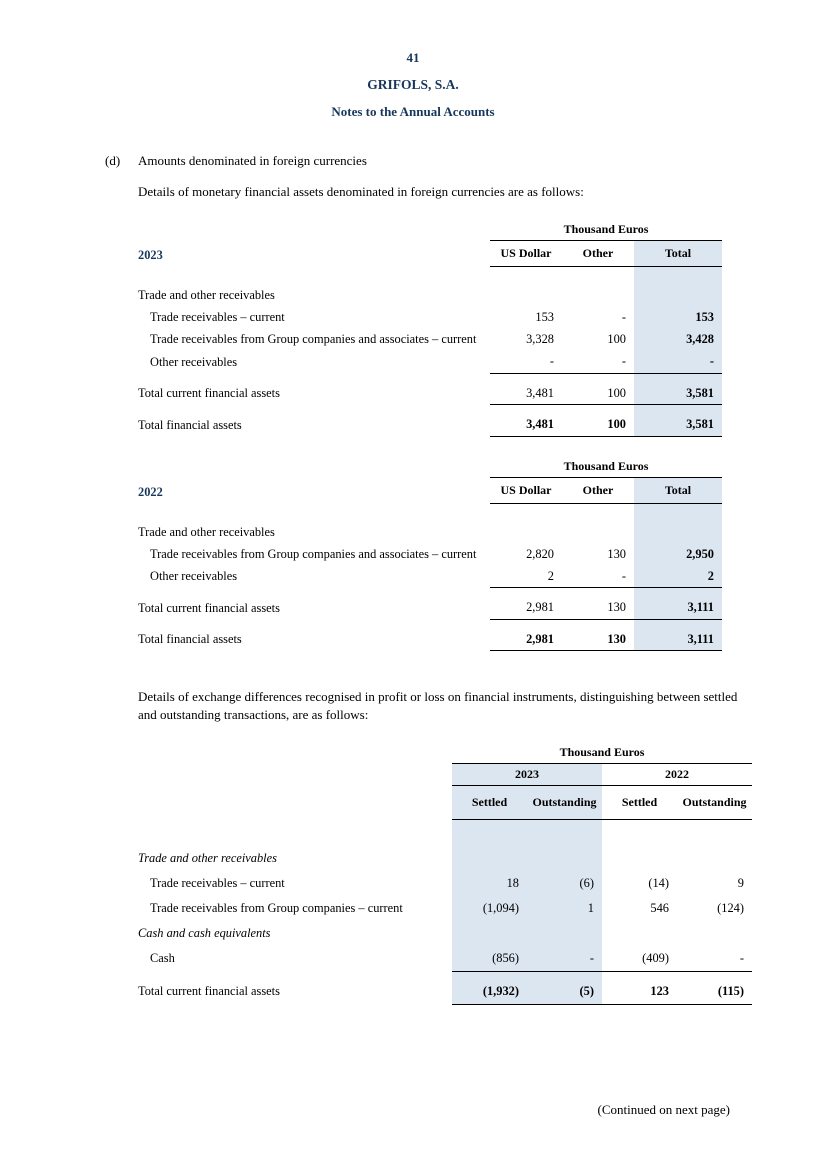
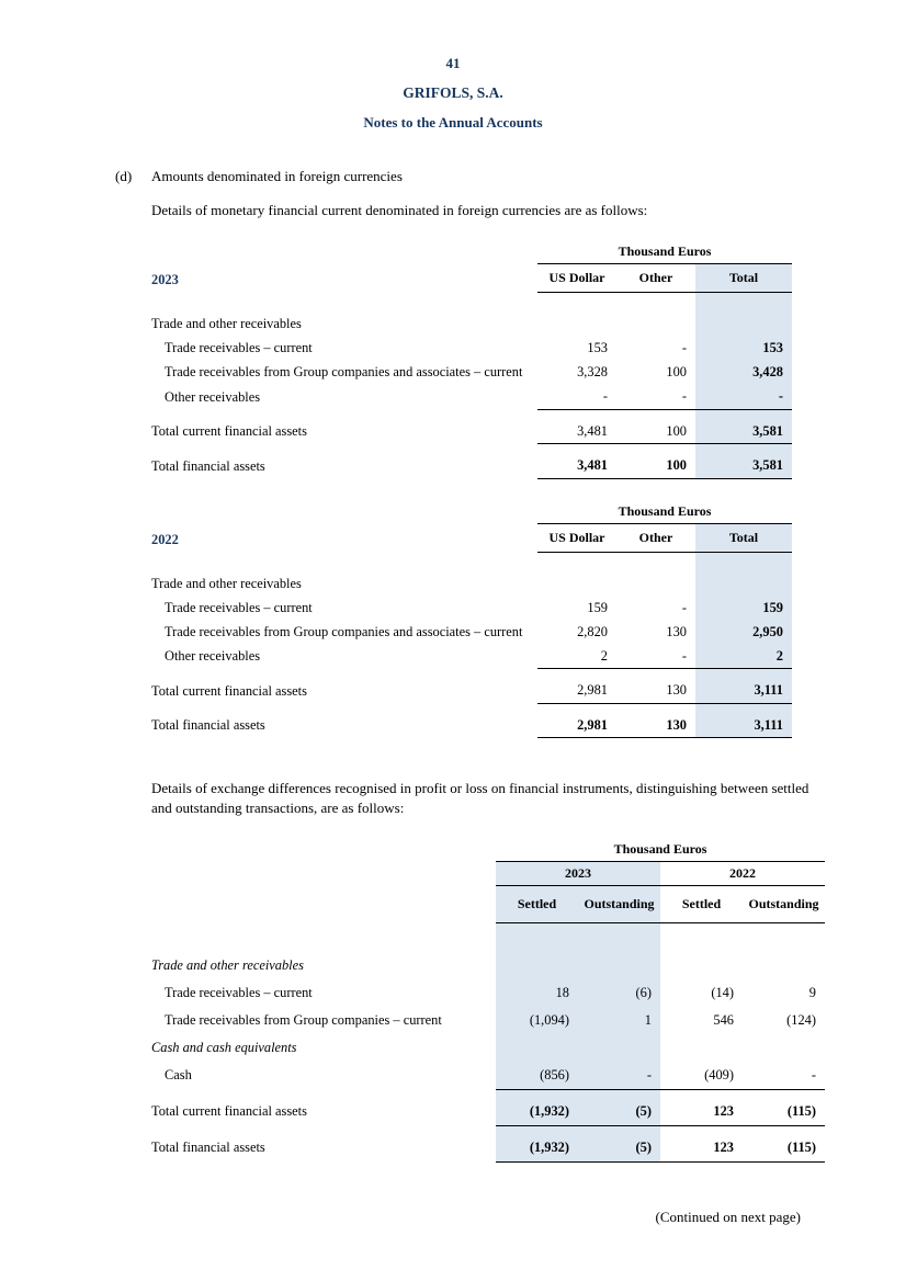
  41
  GRIFOLS, S.A.
  Notes to the Annual Accounts
  (d)
  Amounts denominated in foreign currencies
- Details of monetary financial assets denominated in foreign currencies are as follows:
+ Details of monetary financial current denominated in foreign currencies are as follows:
  	Thousand Euros
  2023	US Dollar	Other	Total
  Trade and other receivables
  Trade receivables – current	153	-	153
  Trade receivables from Group companies and associates – current	3,328	100	3,428
  Other receivables	-	-	-
  Total current financial assets	3,481	100	3,581
  Total financial assets	3,481	100	3,581
  	Thousand Euros
  2022	US Dollar	Other	Total
  Trade and other receivables
+ Trade receivables – current	159	-	159
  Trade receivables from Group companies and associates – current	2,820	130	2,950
  Other receivables	2	-	2
  Total current financial assets	2,981	130	3,111
  Total financial assets	2,981	130	3,111
  Details of exchange differences recognised in profit or loss on financial instruments, distinguishing between settled and outstanding transactions, are as follows:
  	Thousand Euros
  	2023	2022
  	Settled	Outstanding	Settled	Outstanding
  Trade and other receivables
  Trade receivables – current	18	(6)	(14)	9
  Trade receivables from Group companies – current	(1,094)	1	546	(124)
  Cash and cash equivalents
  Cash	(856)	-	(409)	-
  Total current financial assets	(1,932)	(5)	123	(115)
+ Total financial assets	(1,932)	(5)	123	(115)
  (Continued on next page)
